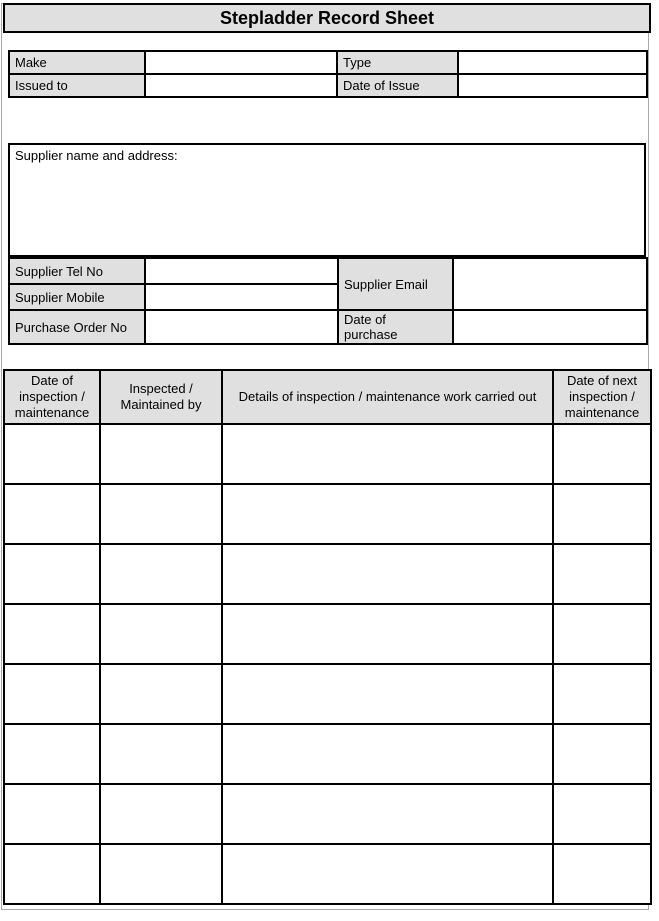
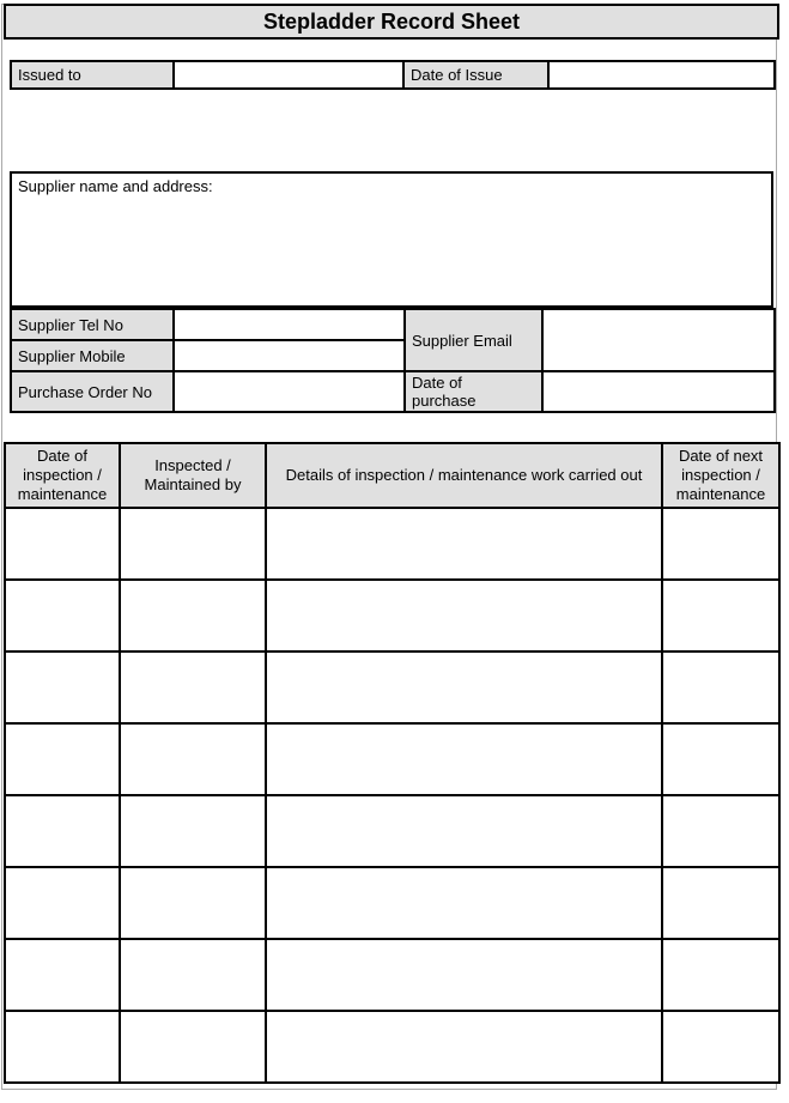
  Stepladder Record Sheet
- Make		Type
  Issued to		Date of Issue
  Supplier name and address:
  Supplier Tel No		Supplier Email
  Supplier Mobile
  Purchase Order No		Date of purchase
  Date of inspection / maintenance	Inspected / Maintained by	Details of inspection / maintenance work carried out	Date of next inspection / maintenance
